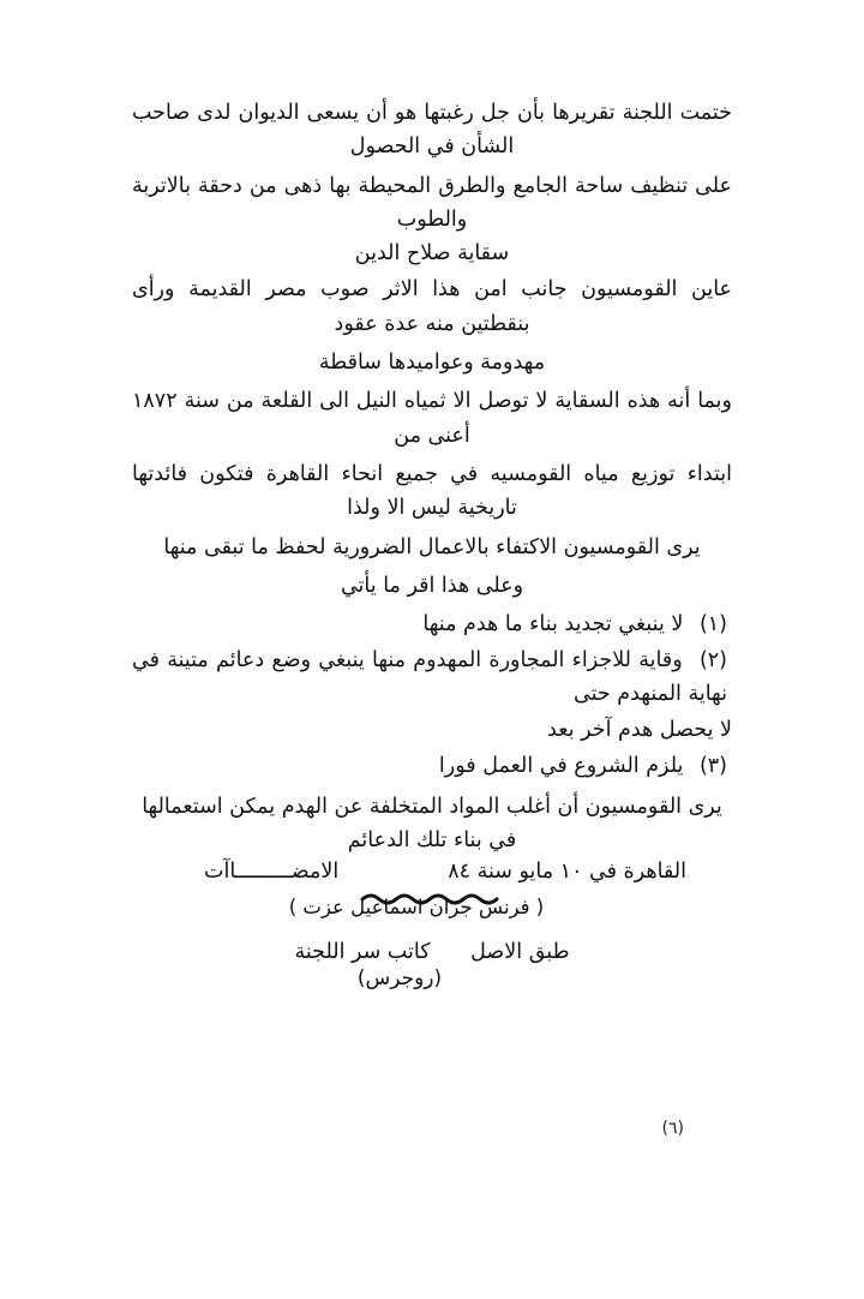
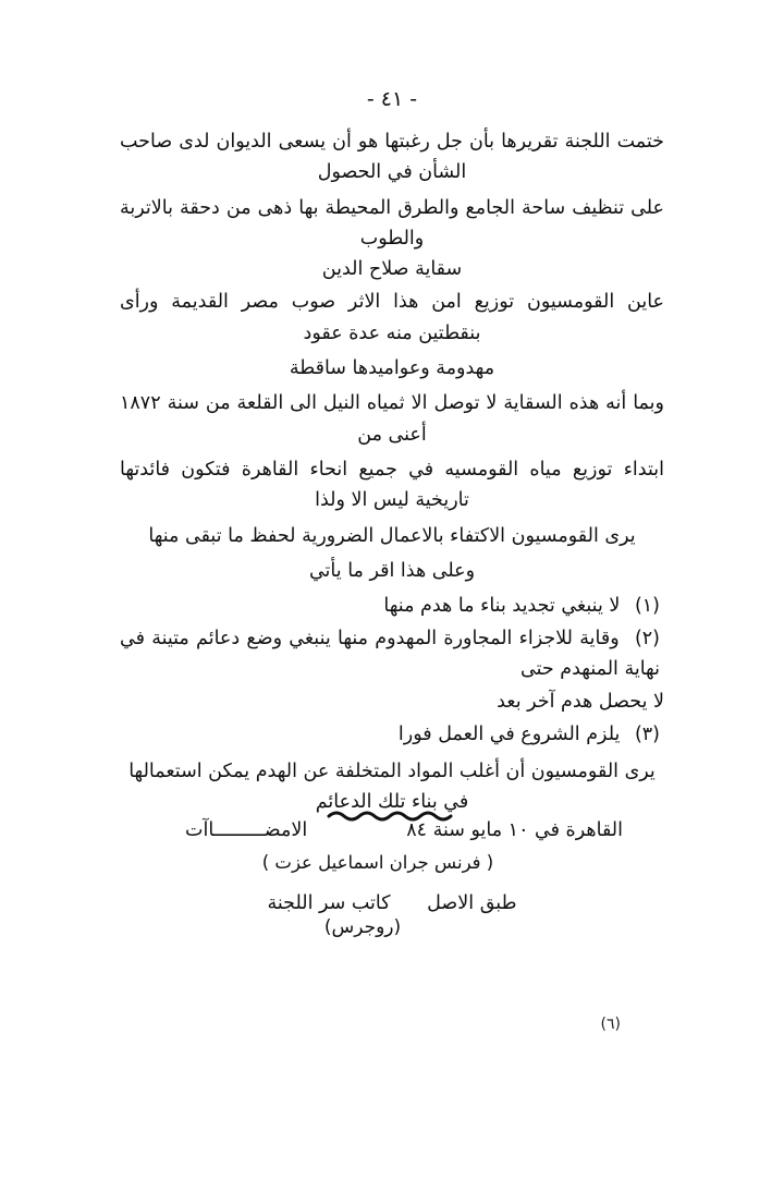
+ - ٤١ -
  ختمت اللجنة تقريرها بأن جل رغبتها هو أن يسعى الديوان لدى صاحب الشأن في الحصول
  على تنظيف ساحة الجامع والطرق المحيطة بها ذهى من دحقة بالاتربة والطوب
  سقاية صلاح الدين
- عاين القومسيون جانب امن هذا الاثر صوب مصر القديمة ورأى بنقطتين منه عدة عقود
+ عاين القومسيون توزيع امن هذا الاثر صوب مصر القديمة ورأى بنقطتين منه عدة عقود
  مهدومة وعواميدها ساقطة
  وبما أنه هذه السقاية لا توصل الا ثمياه النيل الى القلعة من سنة ١٨٧٢ أعنى من
  ابتداء توزيع مياه القومسيه في جميع انحاء القاهرة فتكون فائدتها تاريخية ليس الا ولذا
  يرى القومسيون الاكتفاء بالاعمال الضرورية لحفظ ما تبقى منها
  وعلى هذا اقر ما يأتي
  (١) لا ينبغي تجديد بناء ما هدم منها
  (٢) وقاية للاجزاء المجاورة المهدوم منها ينبغي وضع دعائم متينة في نهاية المنهدم حتى
  لا يحصل هدم آخر بعد
  (٣) يلزم الشروع في العمل فورا
  يرى القومسيون أن أغلب المواد المتخلفة عن الهدم يمكن استعمالها في بناء تلك الدعائم
  القاهرة في ١٠ مايو سنة ٨٤
  الامضـــــــــاآت
  ( فرنس جران اسماعيل عزت )
  طبق الاصل كاتب سر اللجنة
  (روجرس)
  (٦)
